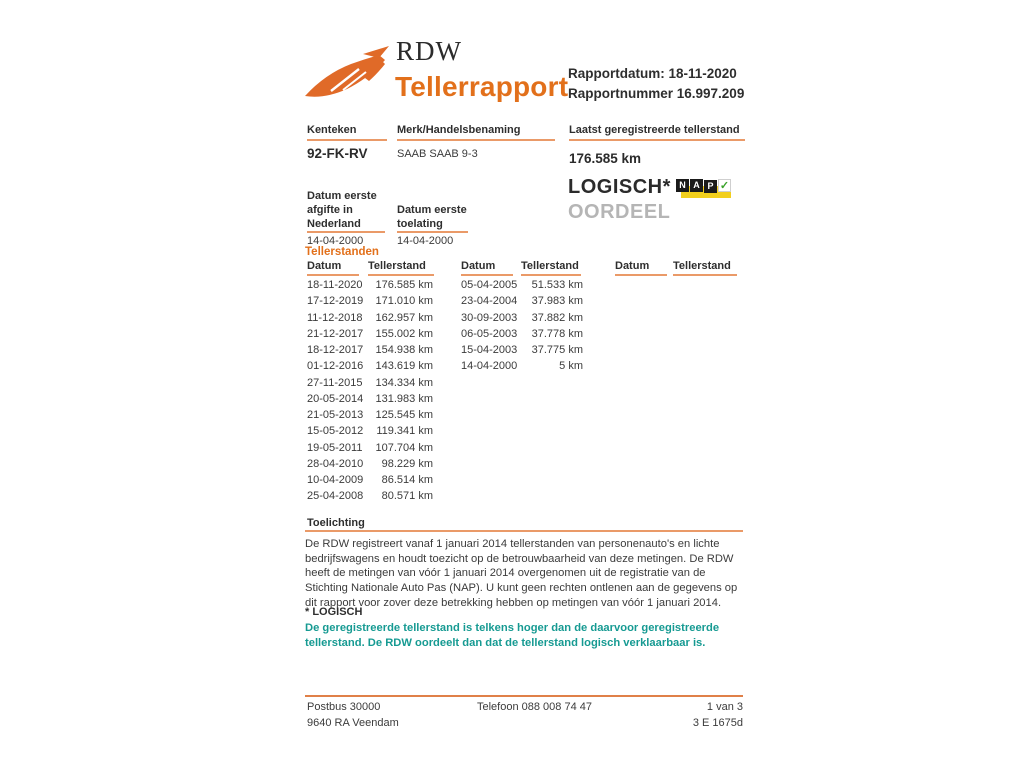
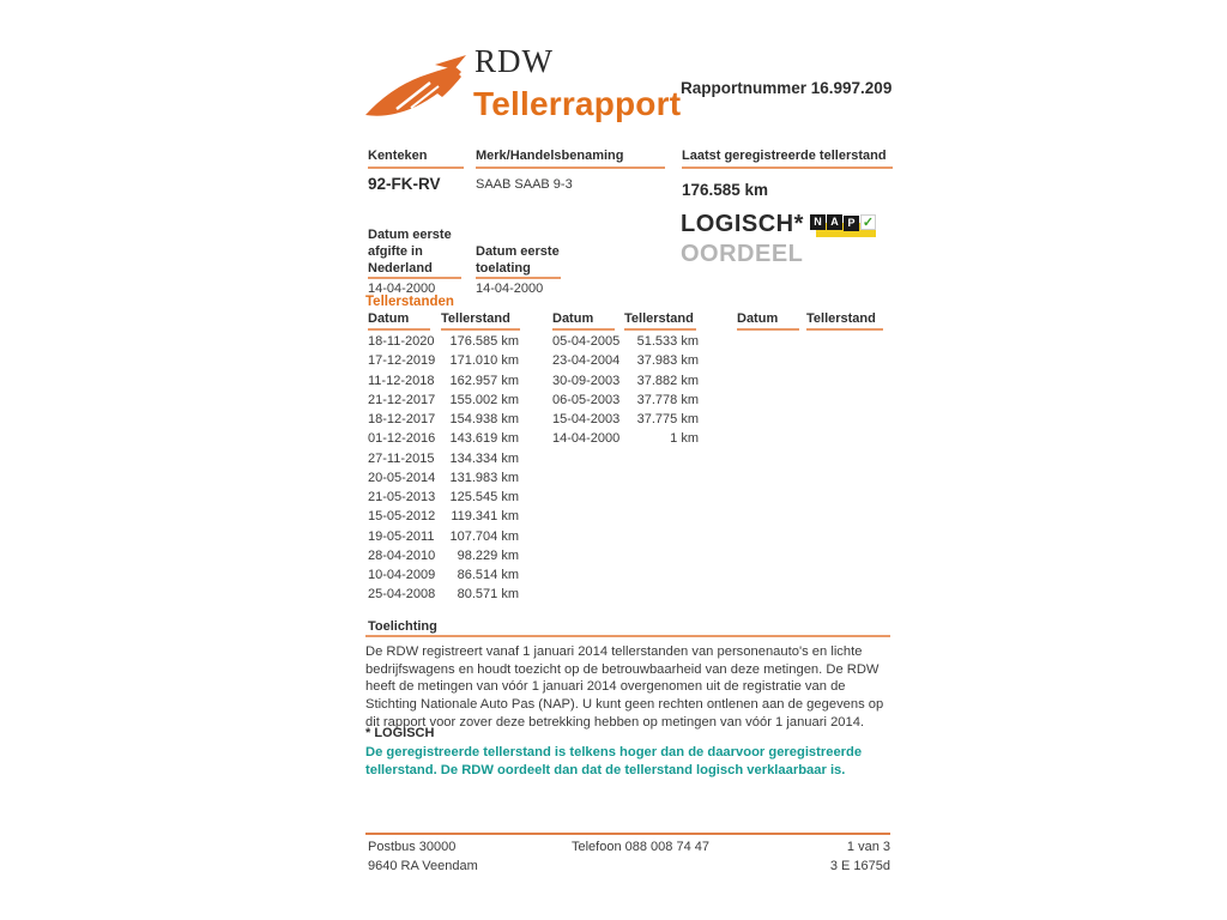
  RDW
  Tellerrapport
- Rapportdatum: 18-11-2020
  Rapportnummer 16.997.209
  Kenteken
  Merk/Handelsbenaming
  Laatst geregistreerde tellerstand
  92-FK-RV
  SAAB SAAB 9-3
  176.585 km
  LOGISCH*
  N
  A
  P
  ✓
  OORDEEL
  Datum eerste afgifte in Nederland
  Datum eerste toelating
  14-04-2000
  14-04-2000
  Tellerstanden
  Datum
  Tellerstand
  Datum
  Tellerstand
  Datum
  Tellerstand
  18-11-2020
  176.585 km
  17-12-2019
  171.010 km
  11-12-2018
  162.957 km
  21-12-2017
  155.002 km
  18-12-2017
  154.938 km
  01-12-2016
  143.619 km
  27-11-2015
  134.334 km
  20-05-2014
  131.983 km
  21-05-2013
  125.545 km
  15-05-2012
  119.341 km
  19-05-2011
  107.704 km
  28-04-2010
  98.229 km
  10-04-2009
  86.514 km
  25-04-2008
  80.571 km
  05-04-2005
  51.533 km
  23-04-2004
  37.983 km
  30-09-2003
  37.882 km
  06-05-2003
  37.778 km
  15-04-2003
  37.775 km
  14-04-2000
- 5 km
+ 1 km
  Toelichting
  De RDW registreert vanaf 1 januari 2014 tellerstanden van personenauto's en lichte bedrijfswagens en houdt toezicht op de betrouwbaarheid van deze metingen. De RDW heeft de metingen van vóór 1 januari 2014 overgenomen uit de registratie van de Stichting Nationale Auto Pas (NAP). U kunt geen rechten ontlenen aan de gegevens op dit rapport voor zover deze betrekking hebben op metingen van vóór 1 januari 2014.
  * LOGISCH
  De geregistreerde tellerstand is telkens hoger dan de daarvoor geregistreerde tellerstand. De RDW oordeelt dan dat de tellerstand logisch verklaarbaar is.
  Postbus 30000
  9640 RA Veendam
  Telefoon 088 008 74 47
  1 van 3
  3 E 1675d
